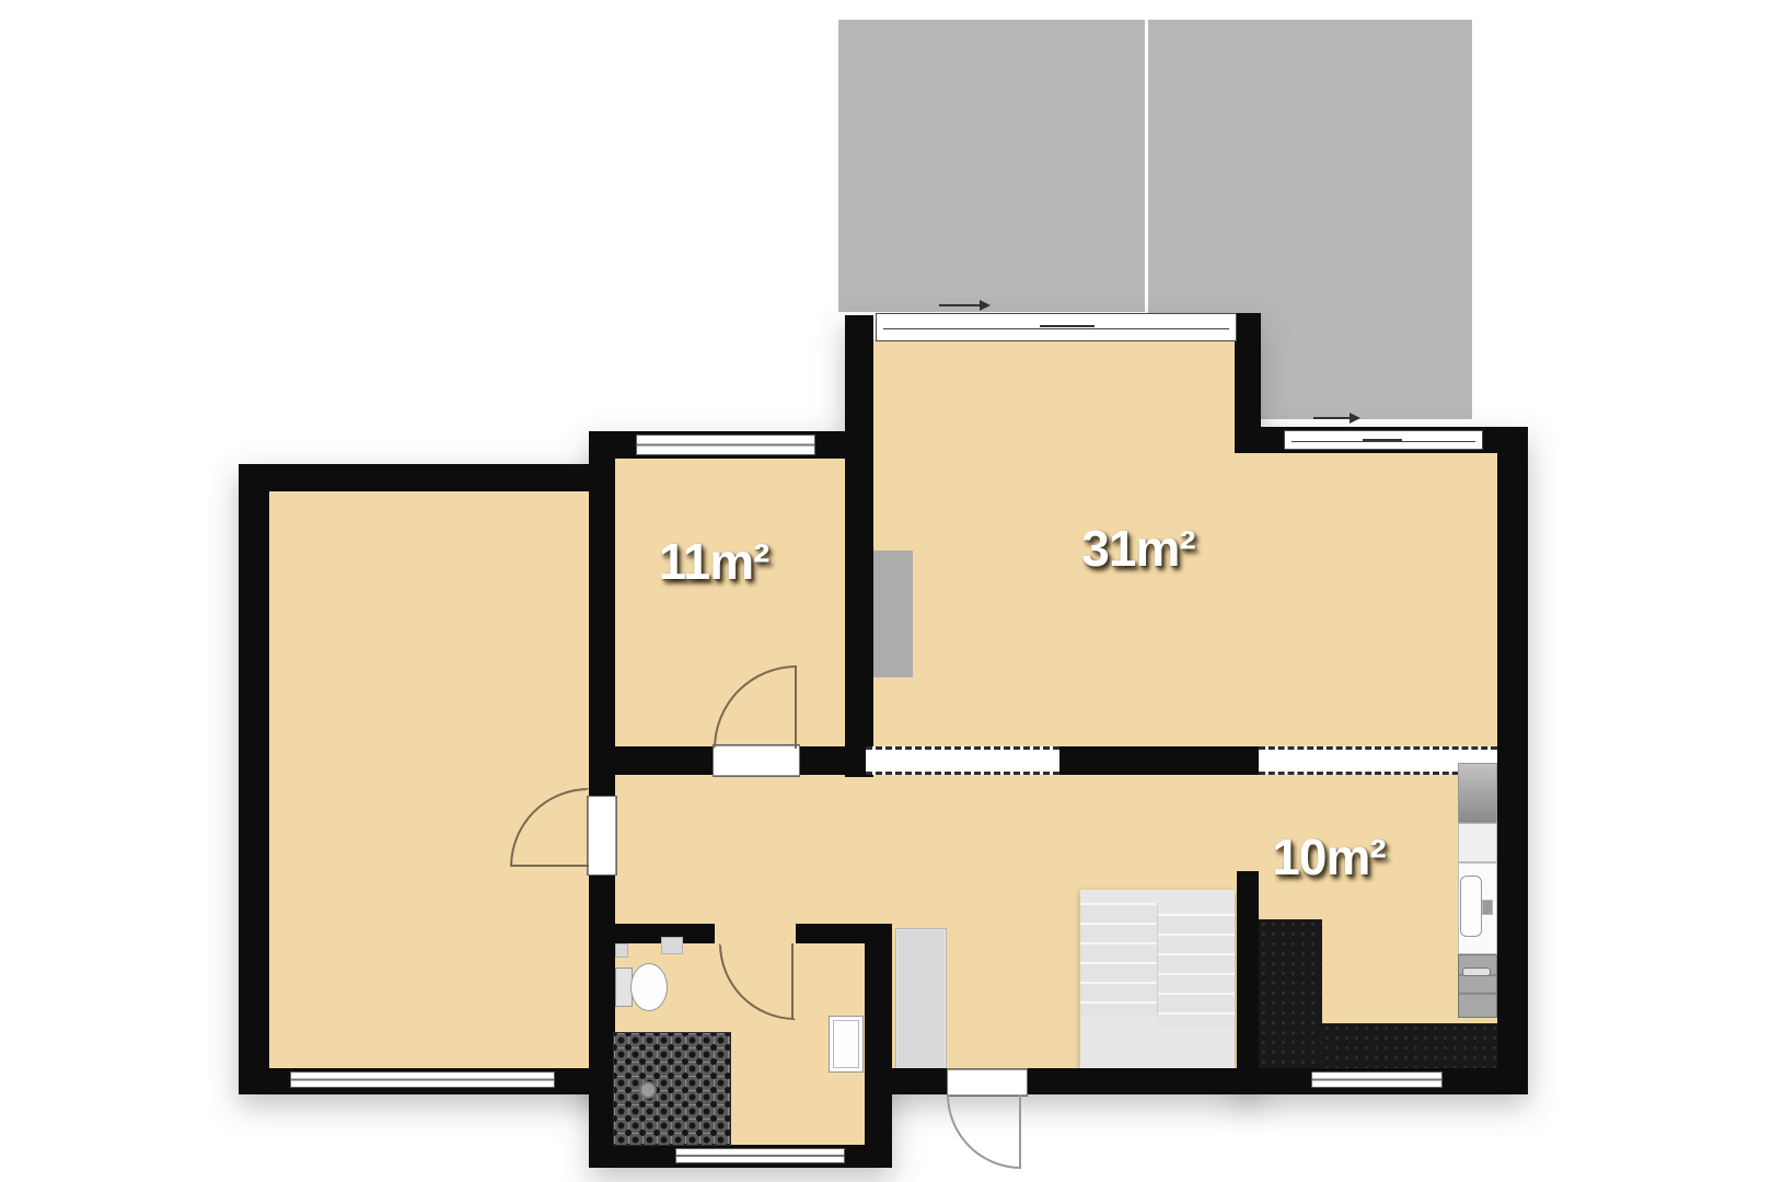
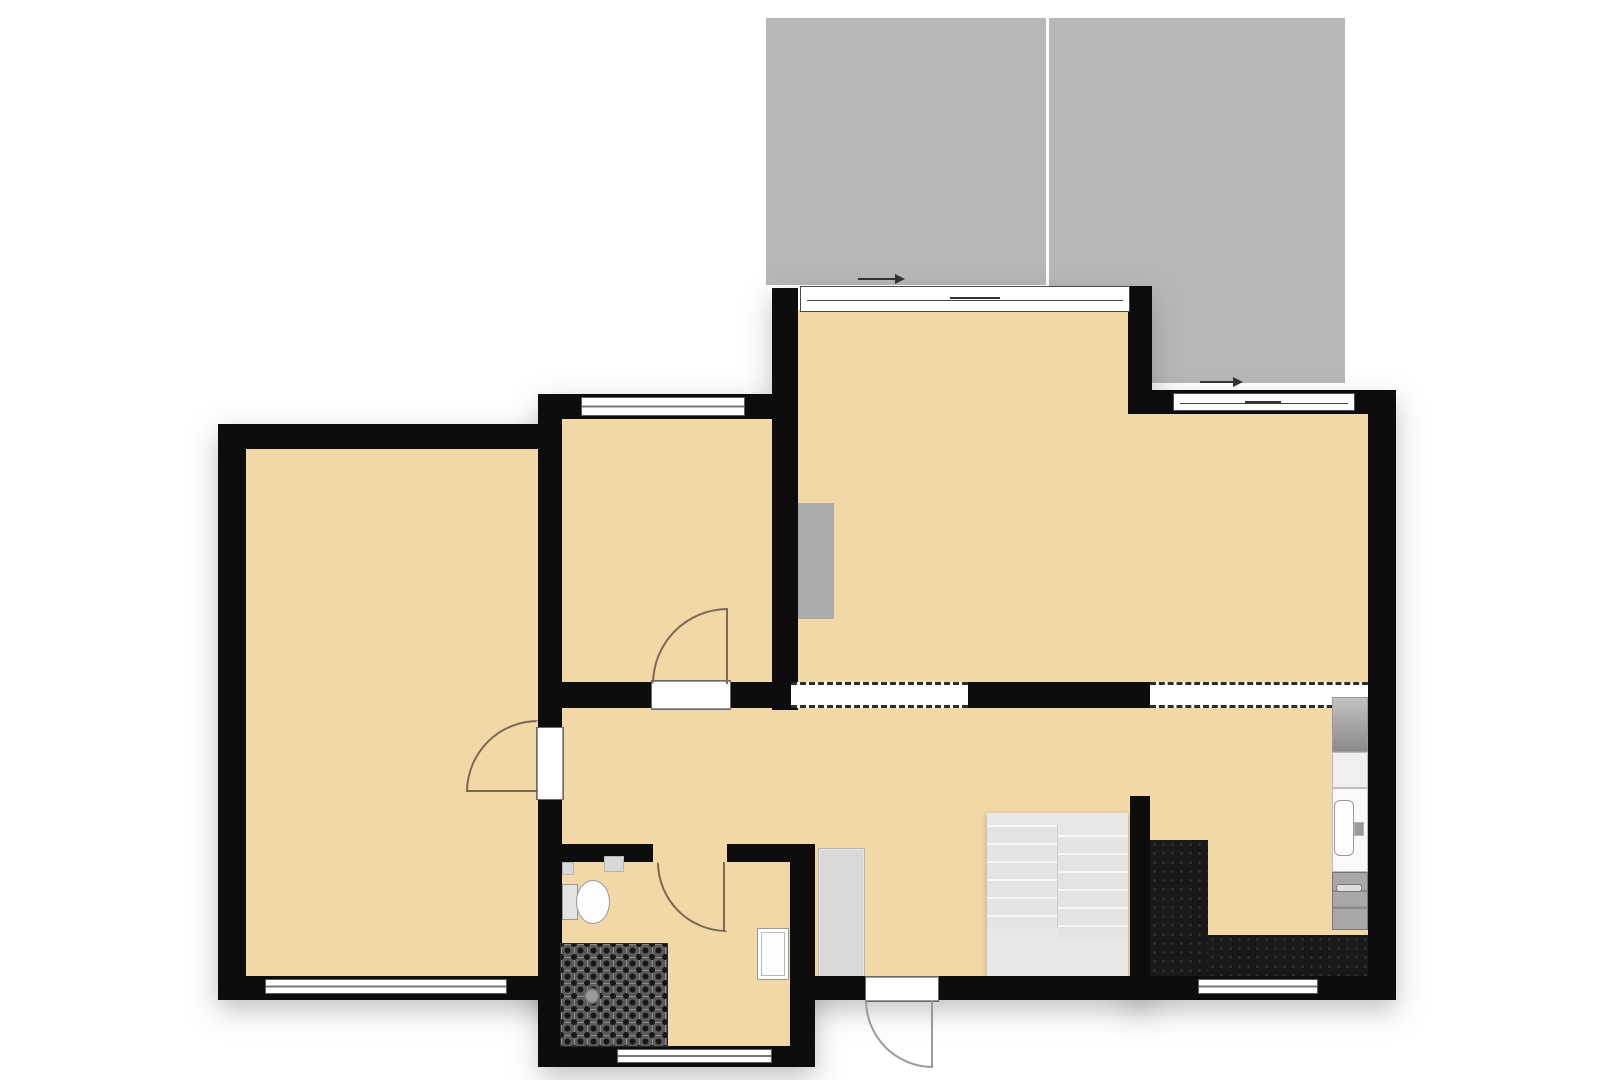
- 11m²
- 31m²
- 10m²
